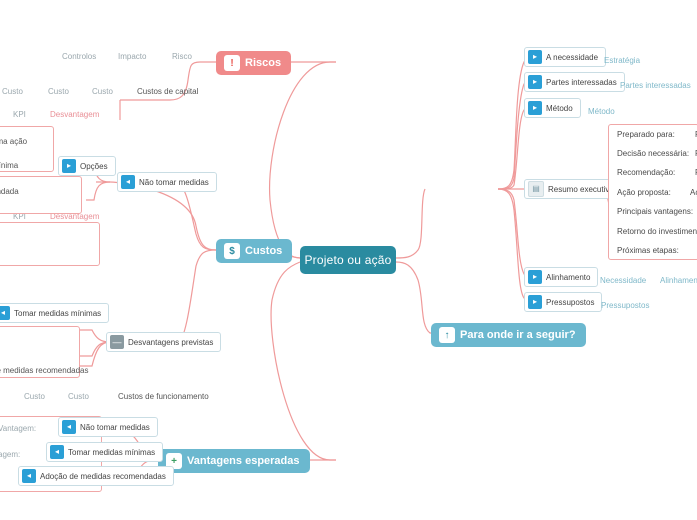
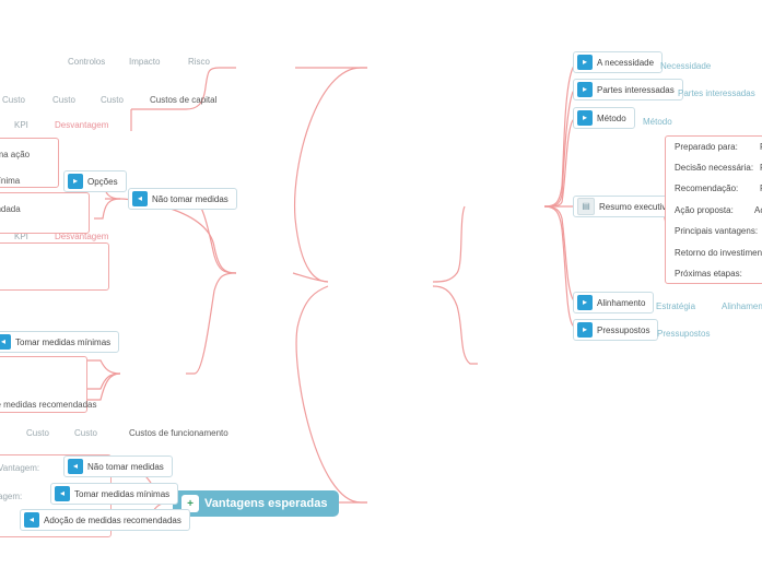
- Projeto ou ação
- !
- Riscos
  Controlos
  Impacto
  Risco
- $
- Custos
  Custos de capital
  Custos de funcionamento
  Custo
  Custo
  Custo
  Custo
  Custo
  KPI
  Desvantagem
  KPI
  Desvantagem
  a ação
  ▸
  Opções
  ◂
  Não tomar medidas
  ◂
  Tomar medidas mínimas
  medidas recomendadas
- —
- Desvantagens previstas
  +
  Vantagens esperadas
  ◂
  Não tomar medidas
  ◂
  Tomar medidas mínimas
  ◂
  Adoção de medidas recomendadas
  Vantagem:
  agem:
- ↑
- Para onde ir a seguir?
  ▸
  A necessidade
- Estratégia
+ Necessidade
  ▸
  Partes interessadas
  Partes interessadas
  ▸
  Método
  Método
  ▤
  Resumo executi
  ▸
  Alinhamento
- Necessidade
+ Estratégia
  Alinhamen
  ▸
  Pressupostos
  Pressupostos
  Preparado para:
  Decisão necessária:
  Recomendação:
  Ação proposta:
  Principais vantagens:
  Retorno do investimen
  Próximas etapas:
